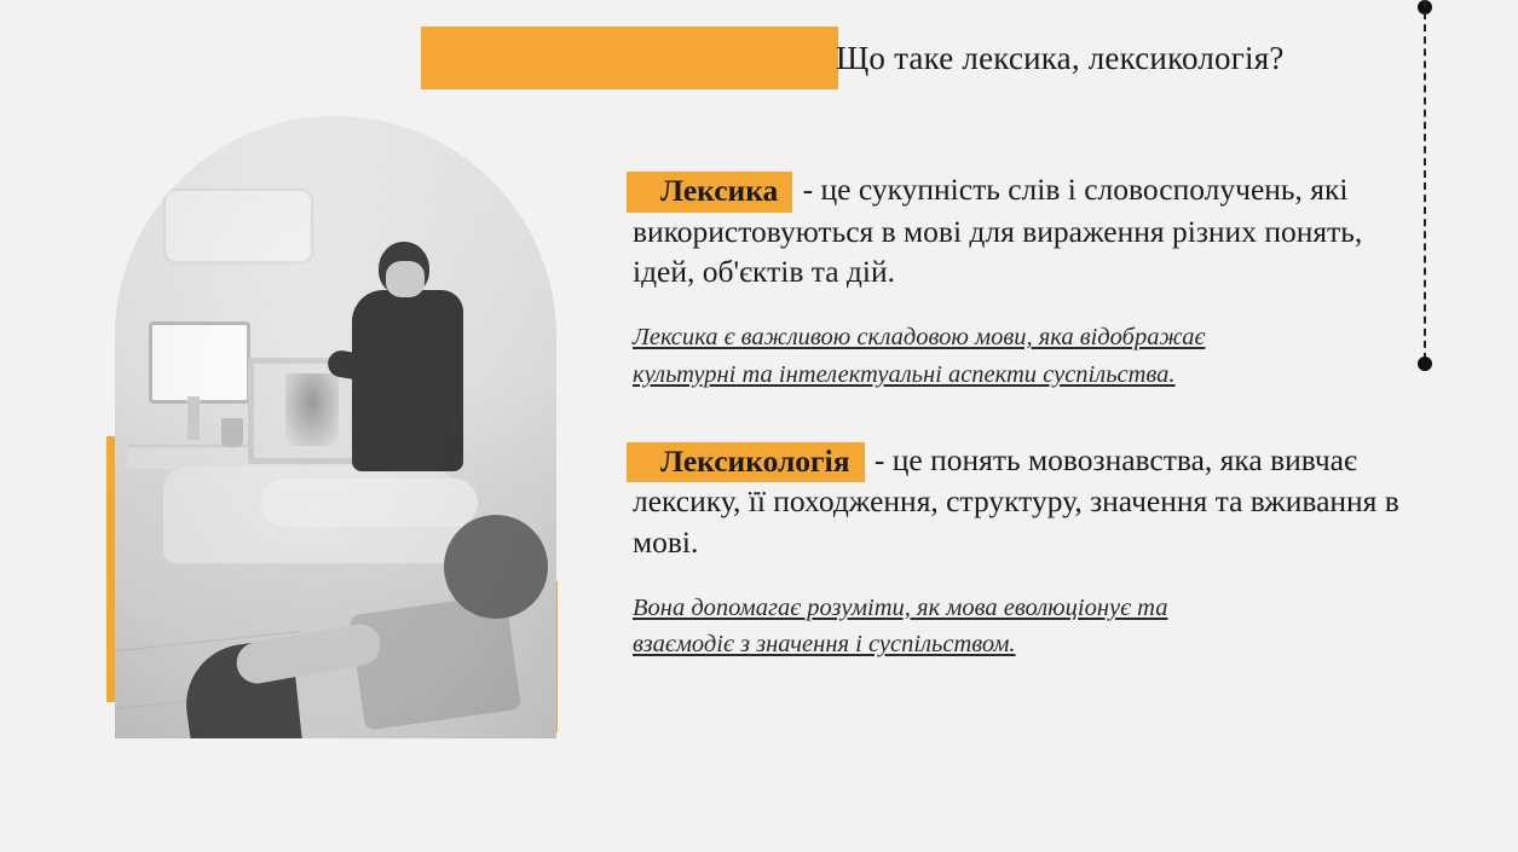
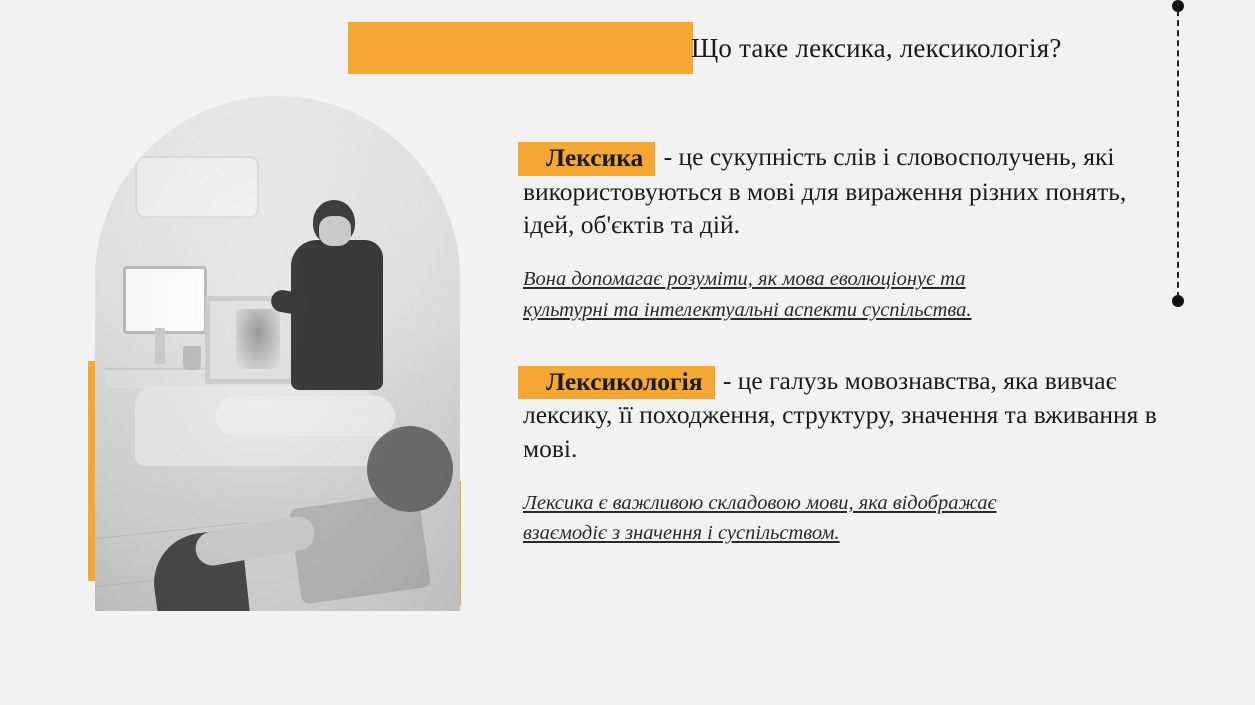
  Що таке лексика, лексикологія?
  Лексика - це сукупність слів і словосполучень, які використовуються в мові для вираження різних понять, ідей, об'єктів та дій.
- Лексика є важливою складовою мови, яка відображає
+ Вона допомагає розуміти, як мова еволюціонує та
  культурні та інтелектуальні аспекти суспільства.
- Лексикологія - це понять мовознавства, яка вивчає лексику, її походження, структуру, значення та вживання в мові.
+ Лексикологія - це галузь мовознавства, яка вивчає лексику, її походження, структуру, значення та вживання в мові.
- Вона допомагає розуміти, як мова еволюціонує та
+ Лексика є важливою складовою мови, яка відображає
  взаємодіє з значення і суспільством.
